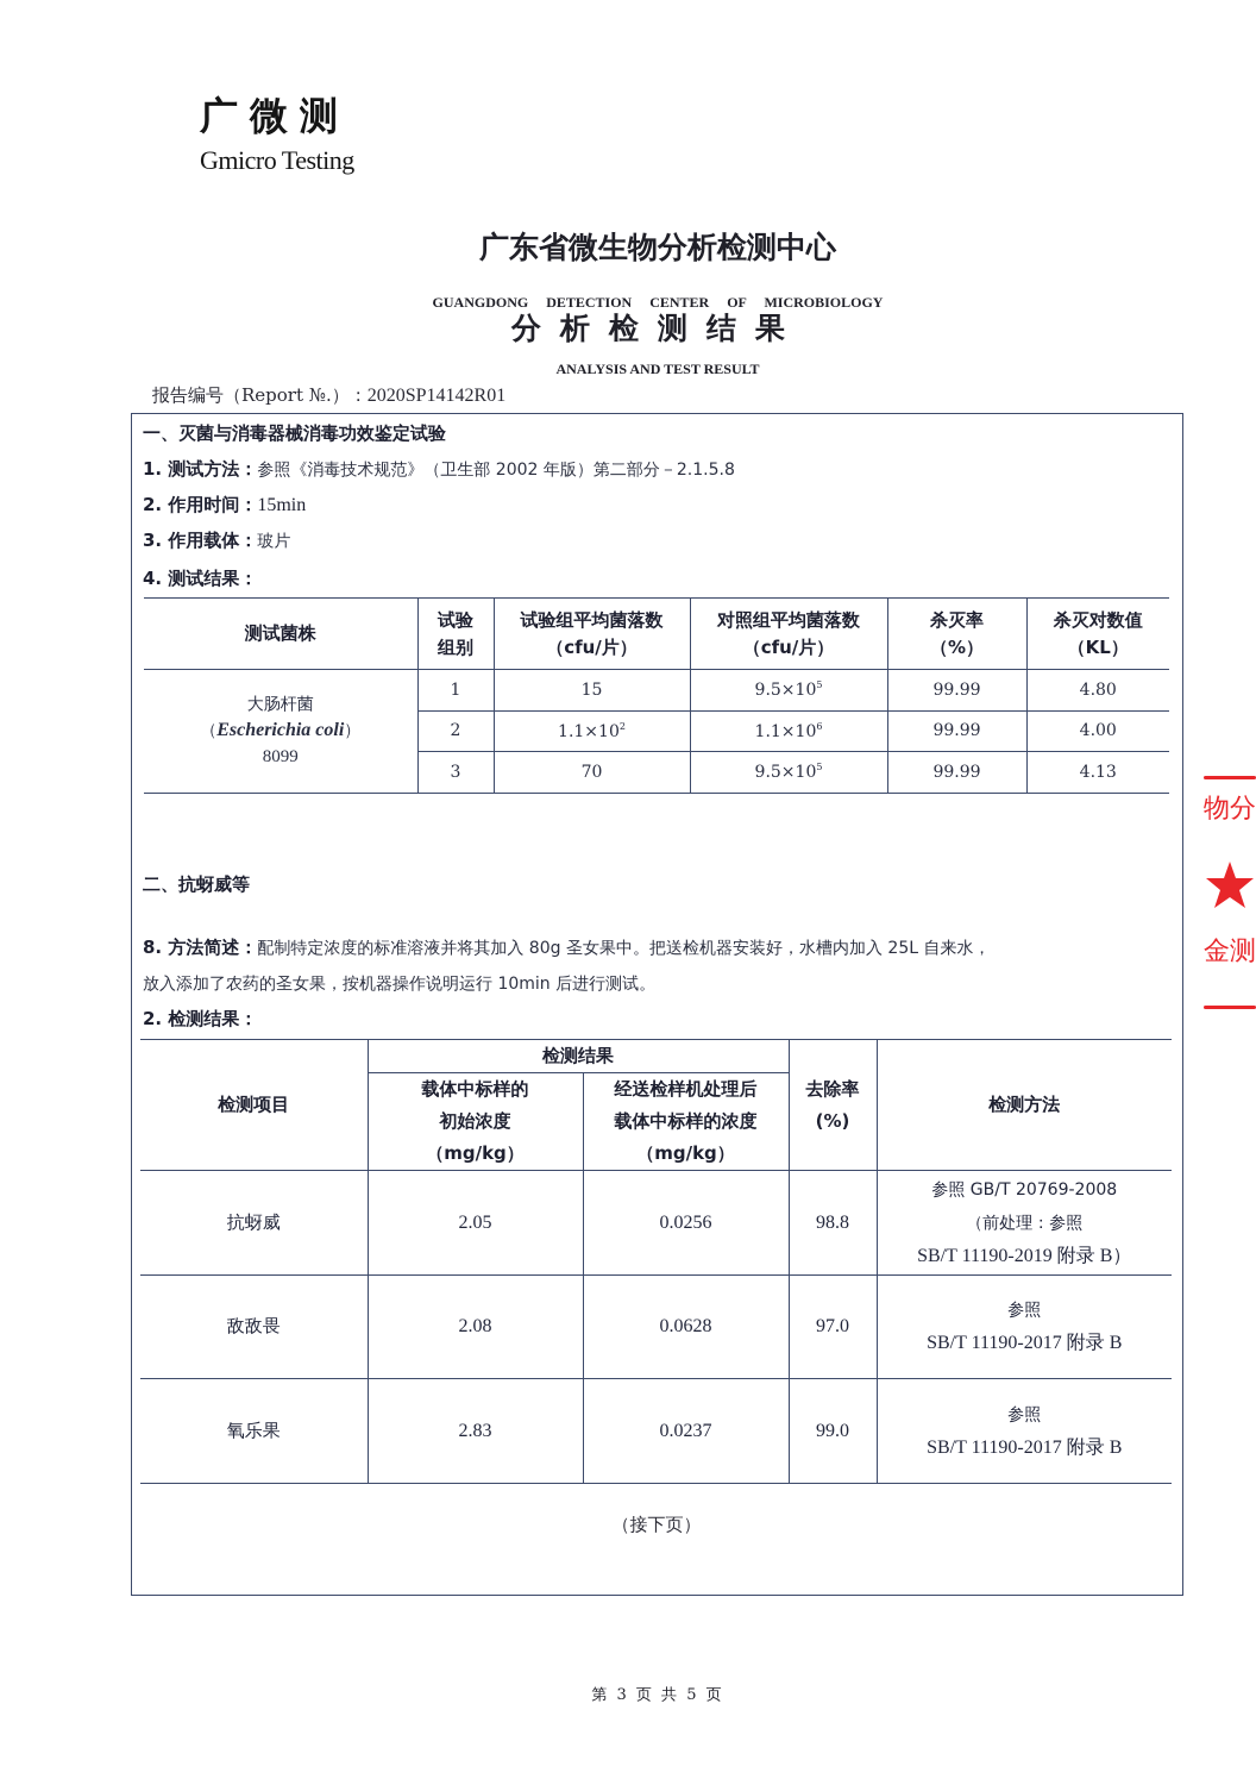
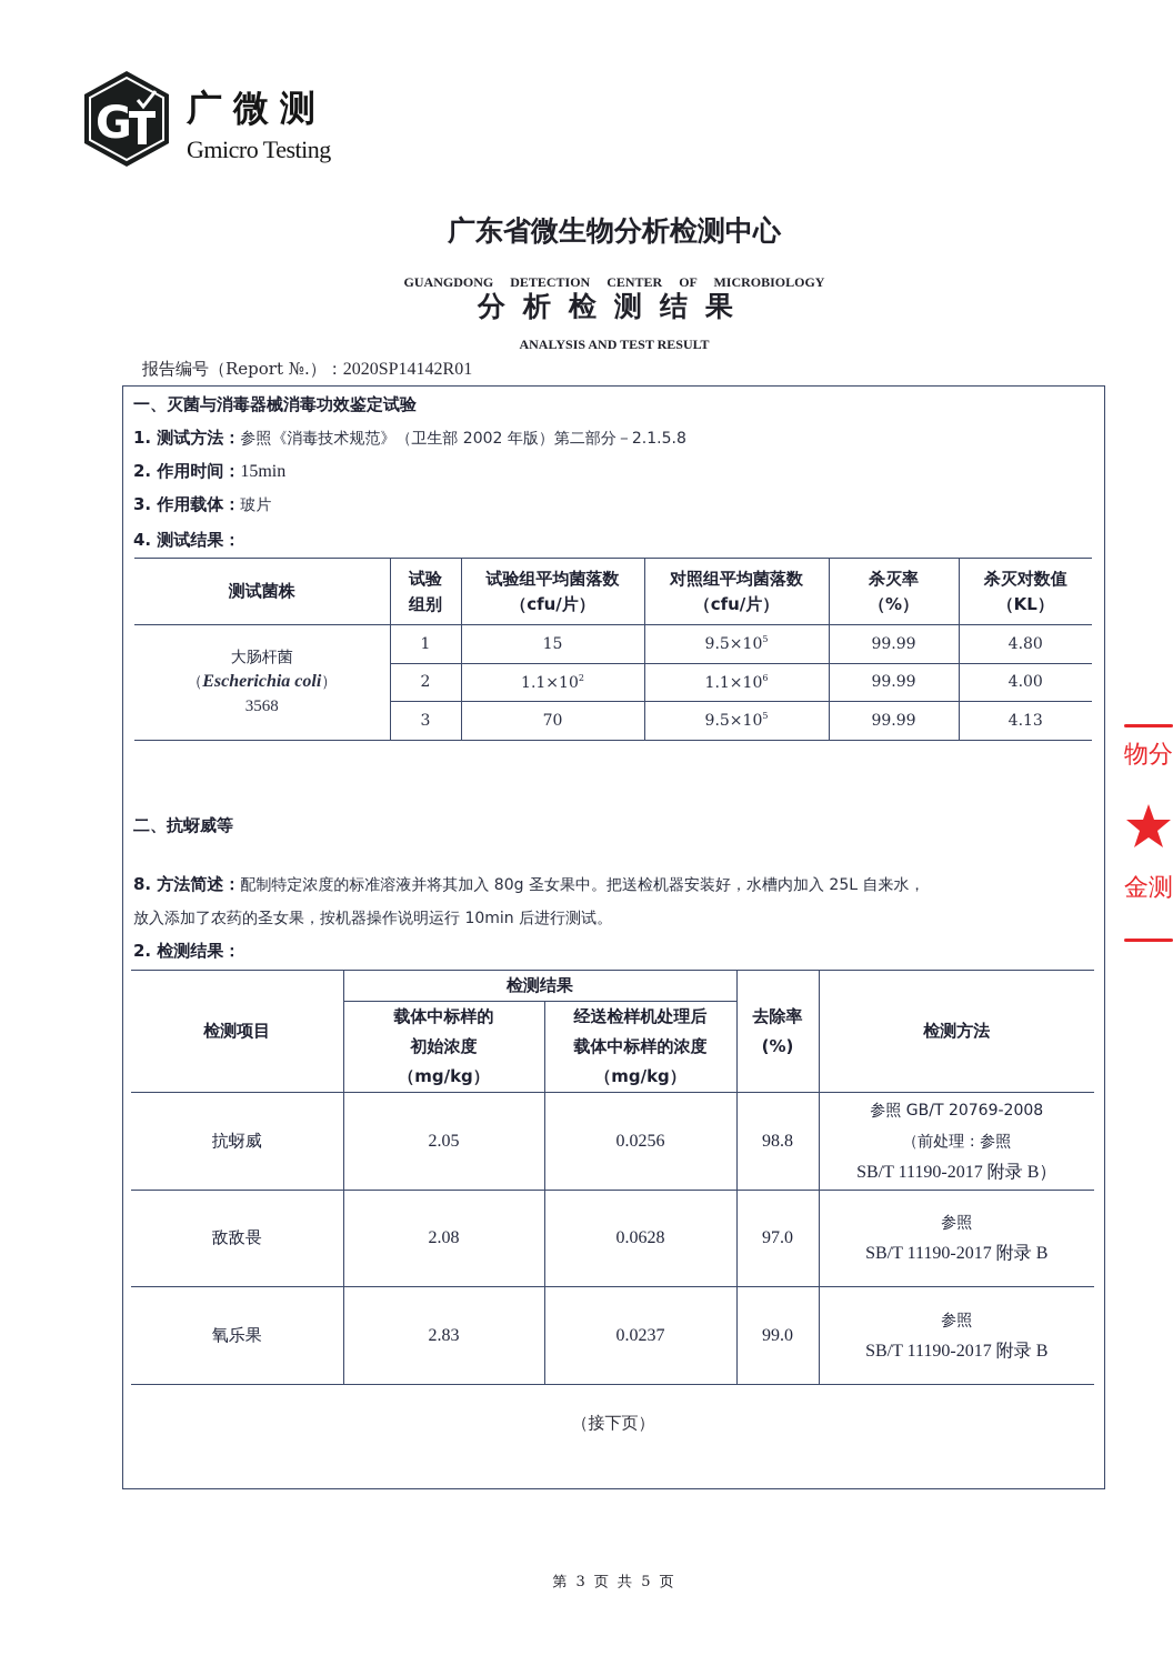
+ G
  广微测
  Gmicro Testing
  广东省微生物分析检测中心
  GUANGDONG DETECTION CENTER OF MICROBIOLOGY
  分析检测结果
  ANALYSIS AND TEST RESULT
  报告编号（Report №.）：2020SP14142R01
  一、灭菌与消毒器械消毒功效鉴定试验
  1. 测试方法：参照《消毒技术规范》（卫生部 2002 年版）第二部分－2.1.5.8
  2. 作用时间：15min
  3. 作用载体：玻片
  4. 测试结果：
  测试菌株	试验组别	试验组平均菌落数（cfu/片）	对照组平均菌落数（cfu/片）	杀灭率（%）	杀灭对数值（KL）
- 大肠杆菌 （Escherichia coli） 8099	1	15	9.5×105	99.99	4.80
+ 大肠杆菌 （Escherichia coli） 3568	1	15	9.5×105	99.99	4.80
  2	1.1×102	1.1×106	99.99	4.00
  3	70	9.5×105	99.99	4.13
  二、抗蚜威等
  8. 方法简述：配制特定浓度的标准溶液并将其加入 80g 圣女果中。把送检机器安装好，水槽内加入 25L 自来水，
  放入添加了农药的圣女果，按机器操作说明运行 10min 后进行测试。
  2. 检测结果：
  检测项目	检测结果	去除率(%)	检测方法
  载体中标样的初始浓度（mg/kg）	经送检样机处理后载体中标样的浓度（mg/kg）
- 抗蚜威	2.05	0.0256	98.8	参照 GB/T 20769-2008（前处理：参照SB/T 11190-2019 附录 B）
+ 抗蚜威	2.05	0.0256	98.8	参照 GB/T 20769-2008（前处理：参照SB/T 11190-2017 附录 B）
  敌敌畏	2.08	0.0628	97.0	参照SB/T 11190-2017 附录 B
  氧乐果	2.83	0.0237	99.0	参照SB/T 11190-2017 附录 B
  （接下页）
  第 3 页 共 5 页
  物分
